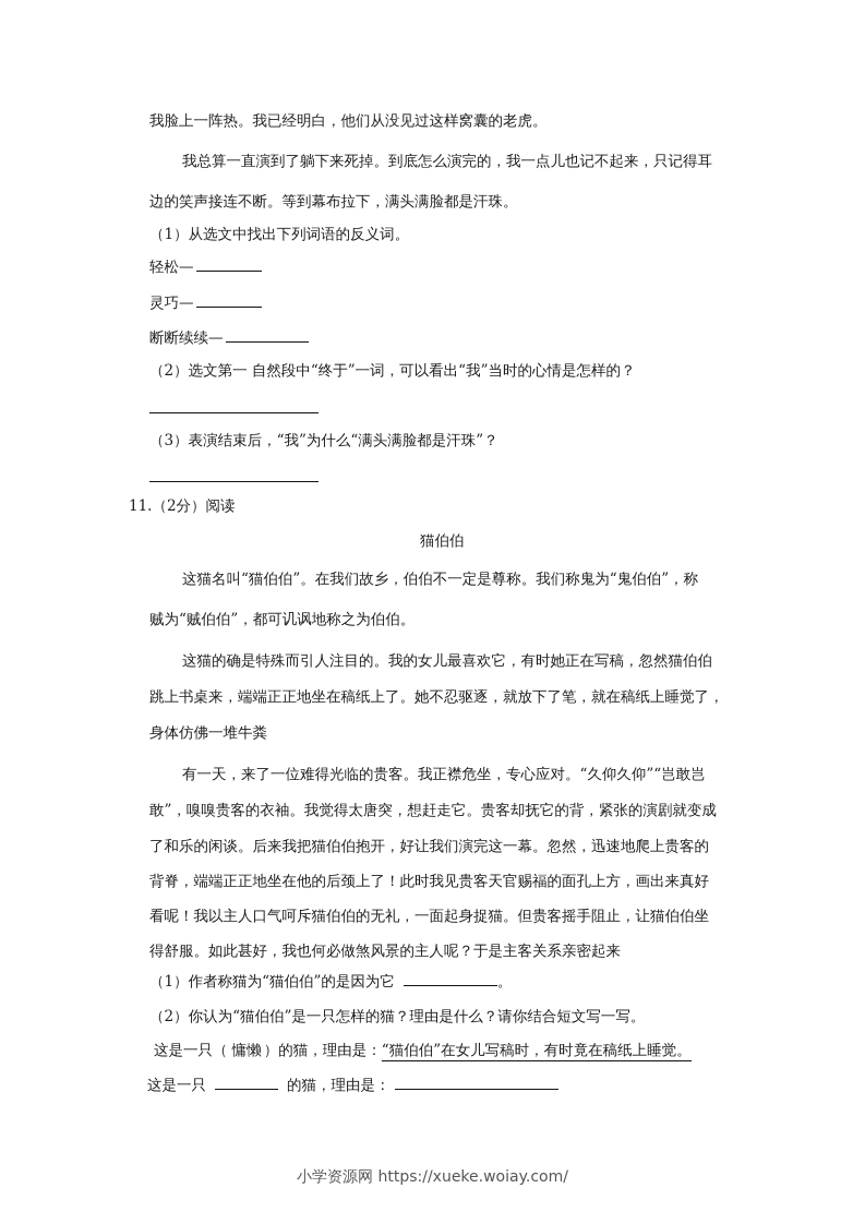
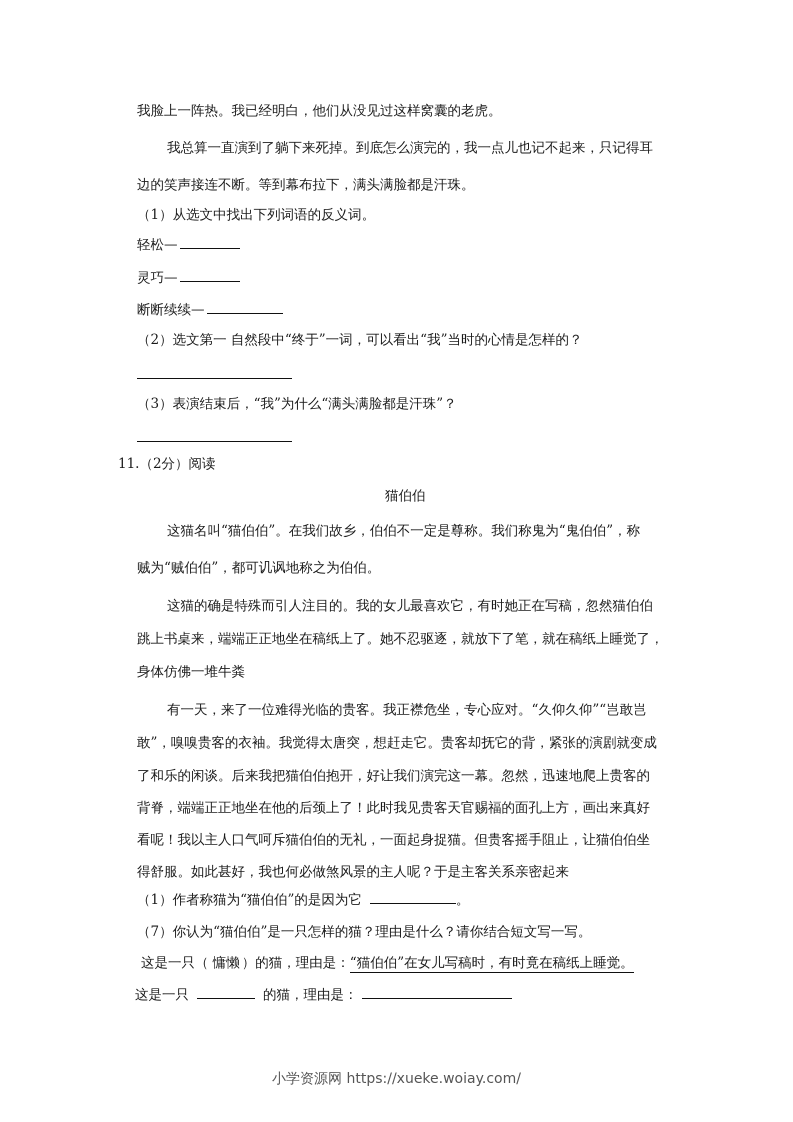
  我脸上一阵热。我已经明白，他们从没见过这样窝囊的老虎。
  我总算一直演到了躺下来死掉。到底怎么演完的，我一点儿也记不起来，只记得耳
  边的笑声接连不断。等到幕布拉下，满头满脸都是汗珠。
  （1）从选文中找出下列词语的反义词。
  轻松—
  灵巧—
  断断续续—
  （2）选文第一 自然段中“终于”一词，可以看出“我”当时的心情是怎样的？
  （3）表演结束后，“我”为什么“满头满脸都是汗珠”？
  11.（2分）阅读
  猫伯伯
  这猫名叫“猫伯伯”。在我们故乡，伯伯不一定是尊称。我们称鬼为“鬼伯伯”，称
  贼为“贼伯伯”，都可讥讽地称之为伯伯。
  这猫的确是特殊而引人注目的。我的女儿最喜欢它，有时她正在写稿，忽然猫伯伯
  跳上书桌来，端端正正地坐在稿纸上了。她不忍驱逐，就放下了笔，就在稿纸上睡觉了，
  身体仿佛一堆牛粪
  有一天，来了一位难得光临的贵客。我正襟危坐，专心应对。“久仰久仰”“岂敢岂
  敢”，嗅嗅贵客的衣袖。我觉得太唐突，想赶走它。贵客却抚它的背，紧张的演剧就变成
  了和乐的闲谈。后来我把猫伯伯抱开，好让我们演完这一幕。忽然，迅速地爬上贵客的
  背脊，端端正正地坐在他的后颈上了！此时我见贵客天官赐福的面孔上方，画出来真好
  看呢！我以主人口气呵斥猫伯伯的无礼，一面起身捉猫。但贵客摇手阻止，让猫伯伯坐
  得舒服。如此甚好，我也何必做煞风景的主人呢？于是主客关系亲密起来
  （1）作者称猫为“猫伯伯”的是因为它 。
- （2）你认为“猫伯伯”是一只怎样的猫？理由是什么？请你结合短文写一写。
+ （7）你认为“猫伯伯”是一只怎样的猫？理由是什么？请你结合短文写一写。
  这是一只（ 慵懒 ）的猫，理由是：“猫伯伯”在女儿写稿时，有时竟在稿纸上睡觉。
  这是一只 的猫，理由是：
  小学资源网 https://xueke.woiay.com/
